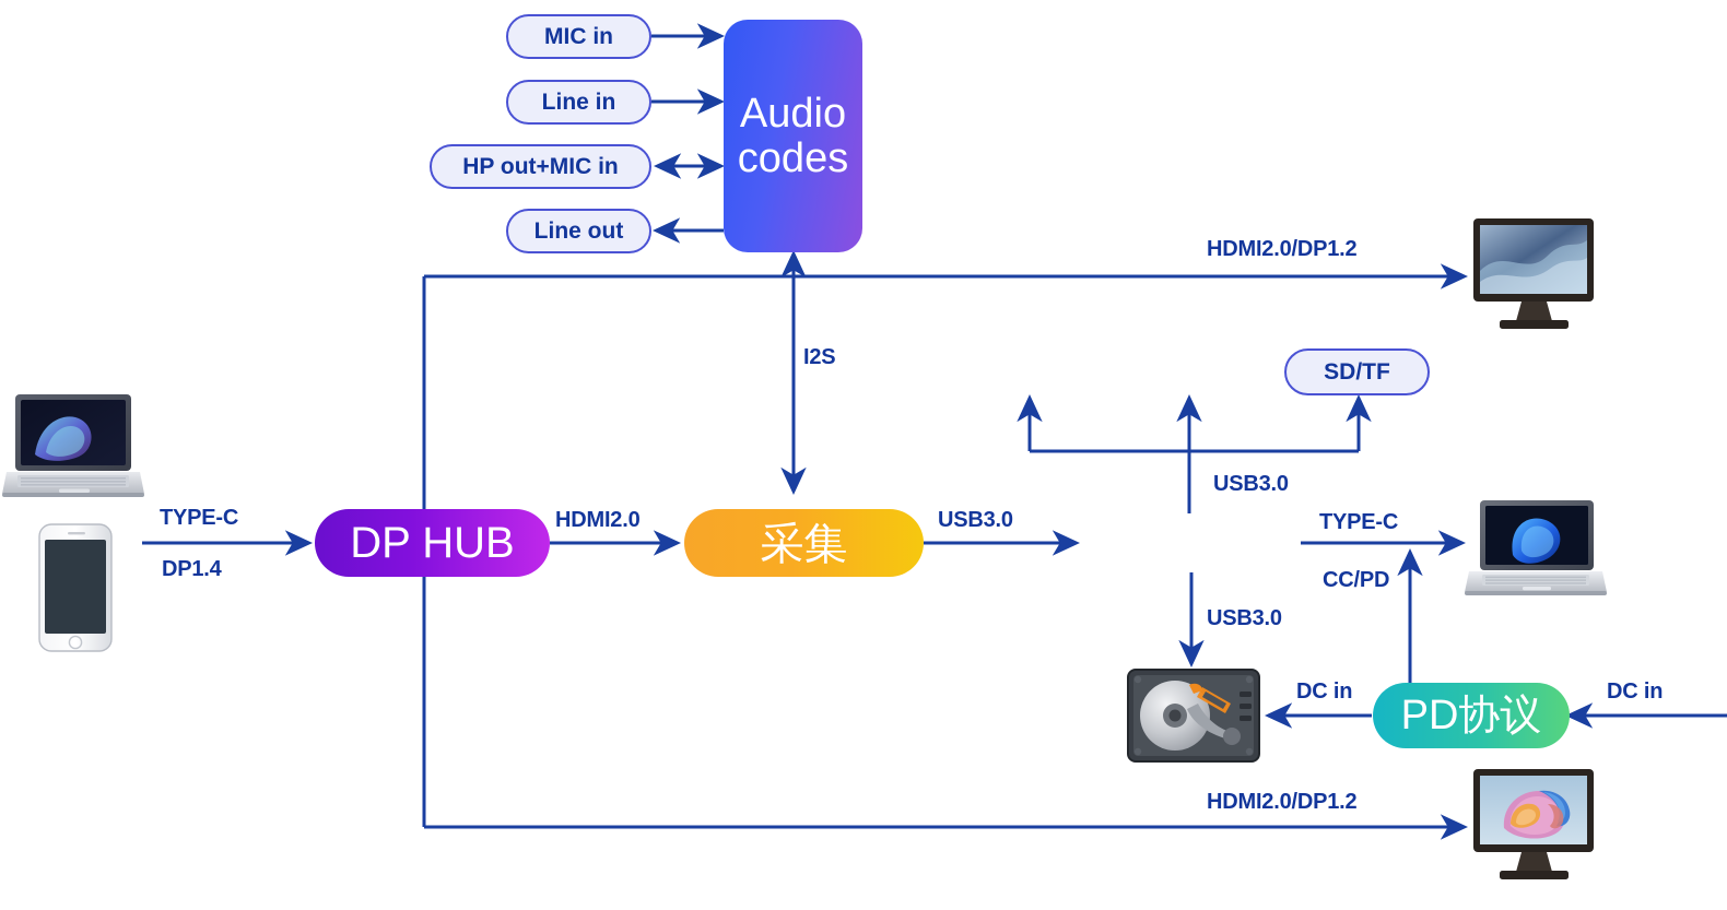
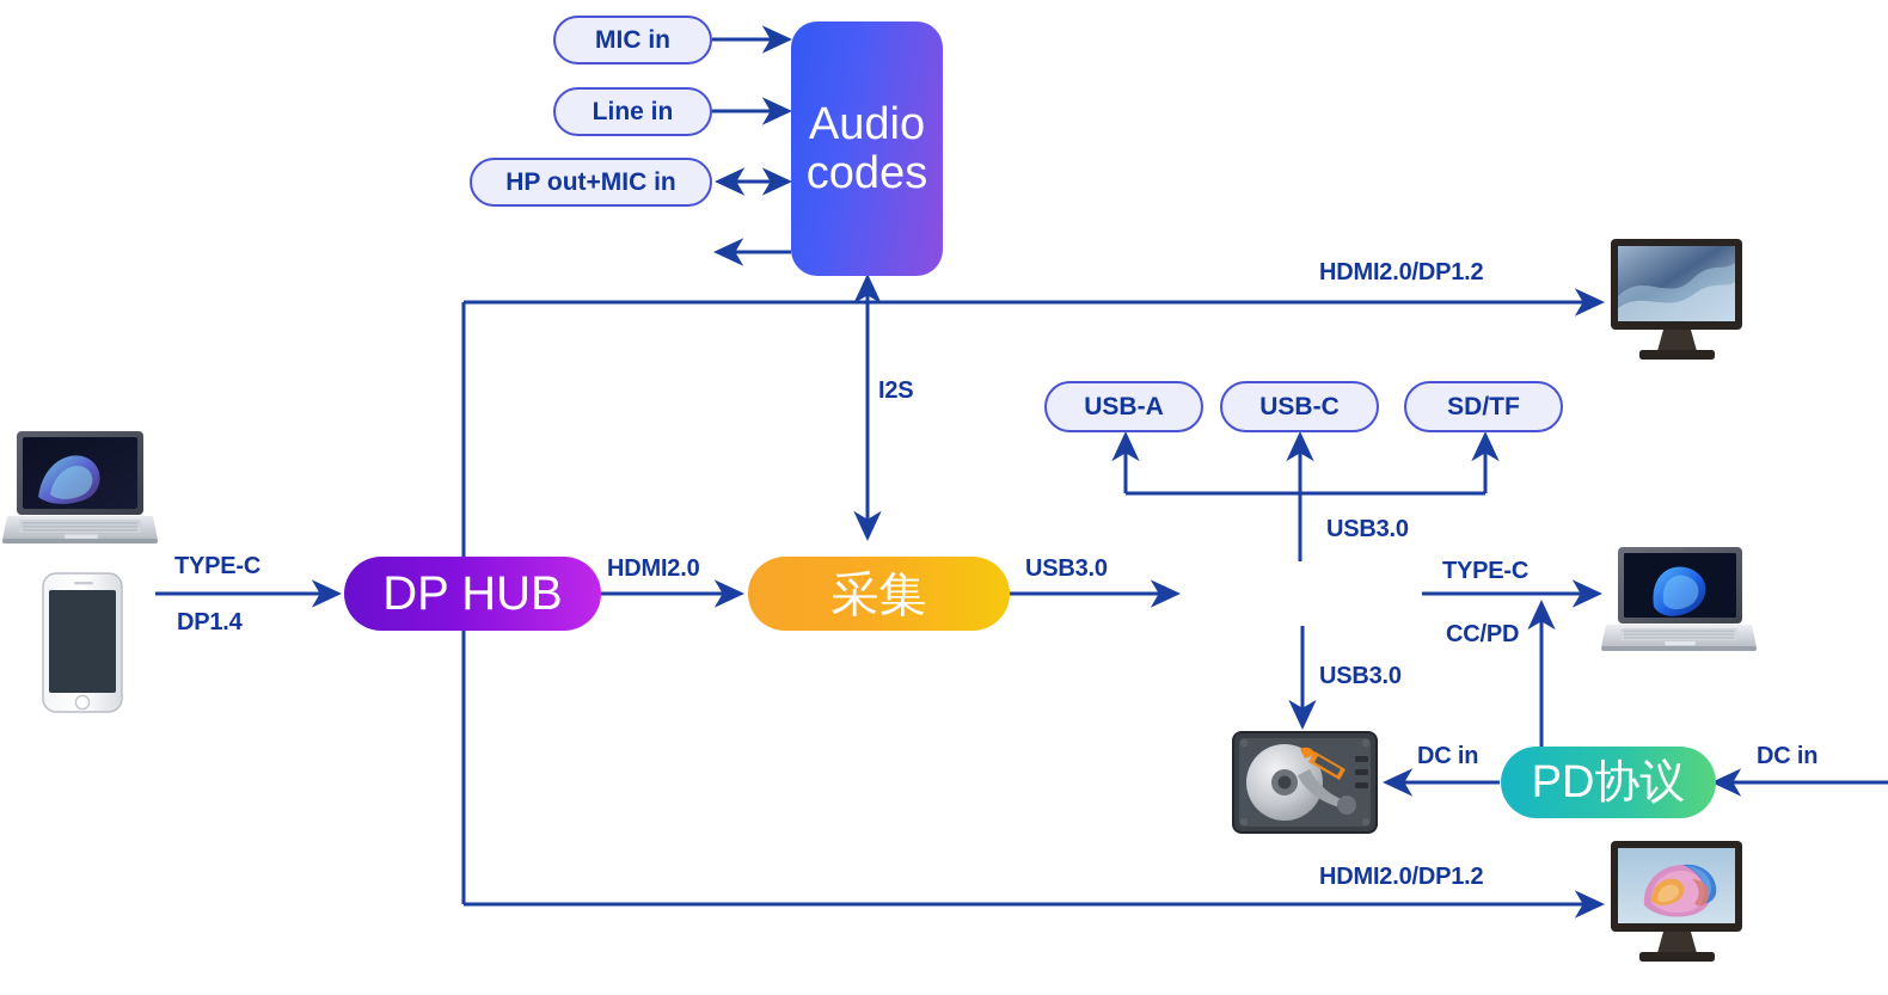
  MIC in
  Line in
  HP out+MIC in
- Line out
  Audio
  codes
+ USB-A
+ USB-C
  SD/TF
  DP HUB
  采集
  PD协议
  TYPE-C
  DP1.4
  HDMI2.0
  I2S
  USB3.0
  USB3.0
  USB3.0
  HDMI2.0/DP1.2
  HDMI2.0/DP1.2
  TYPE-C
  CC/PD
  DC in
  DC in
